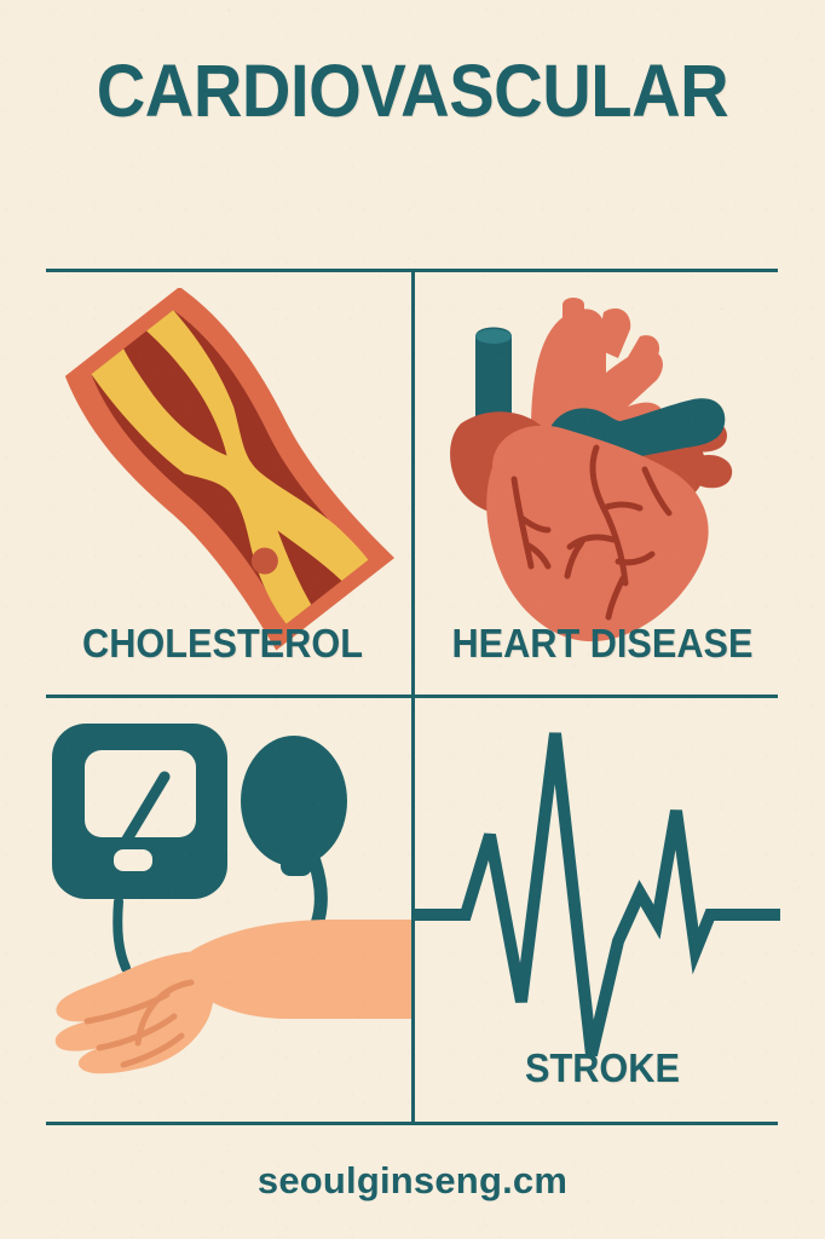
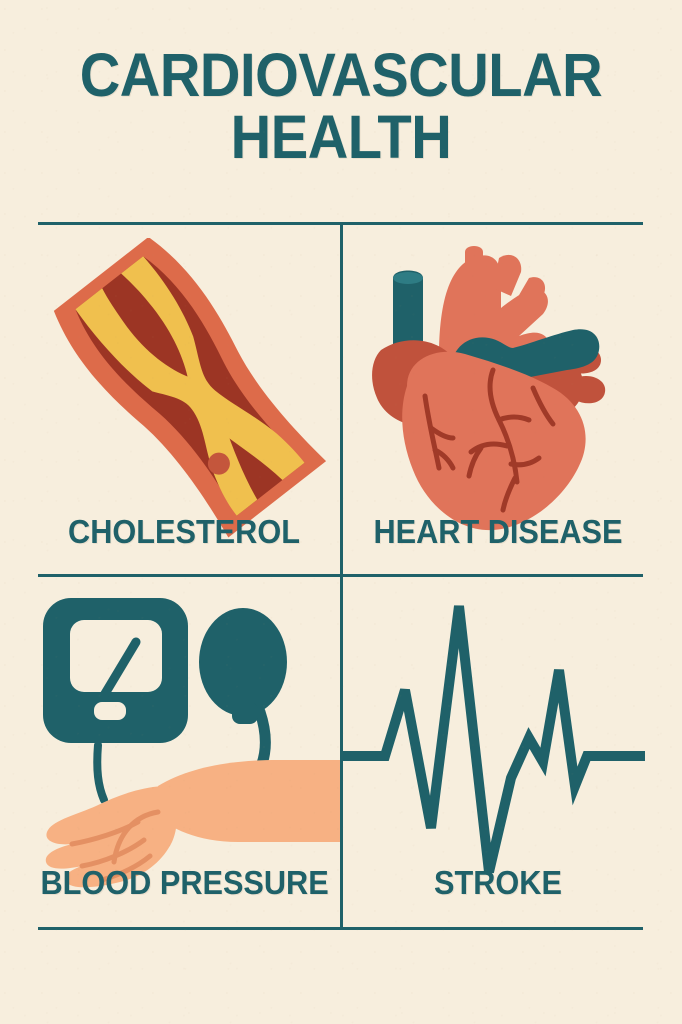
  CARDIOVASCULAR
+ HEALTH
  CHOLESTEROL
  HEART DISEASE
+ BLOOD PRESSURE
  STROKE
- seoulginseng.cm
